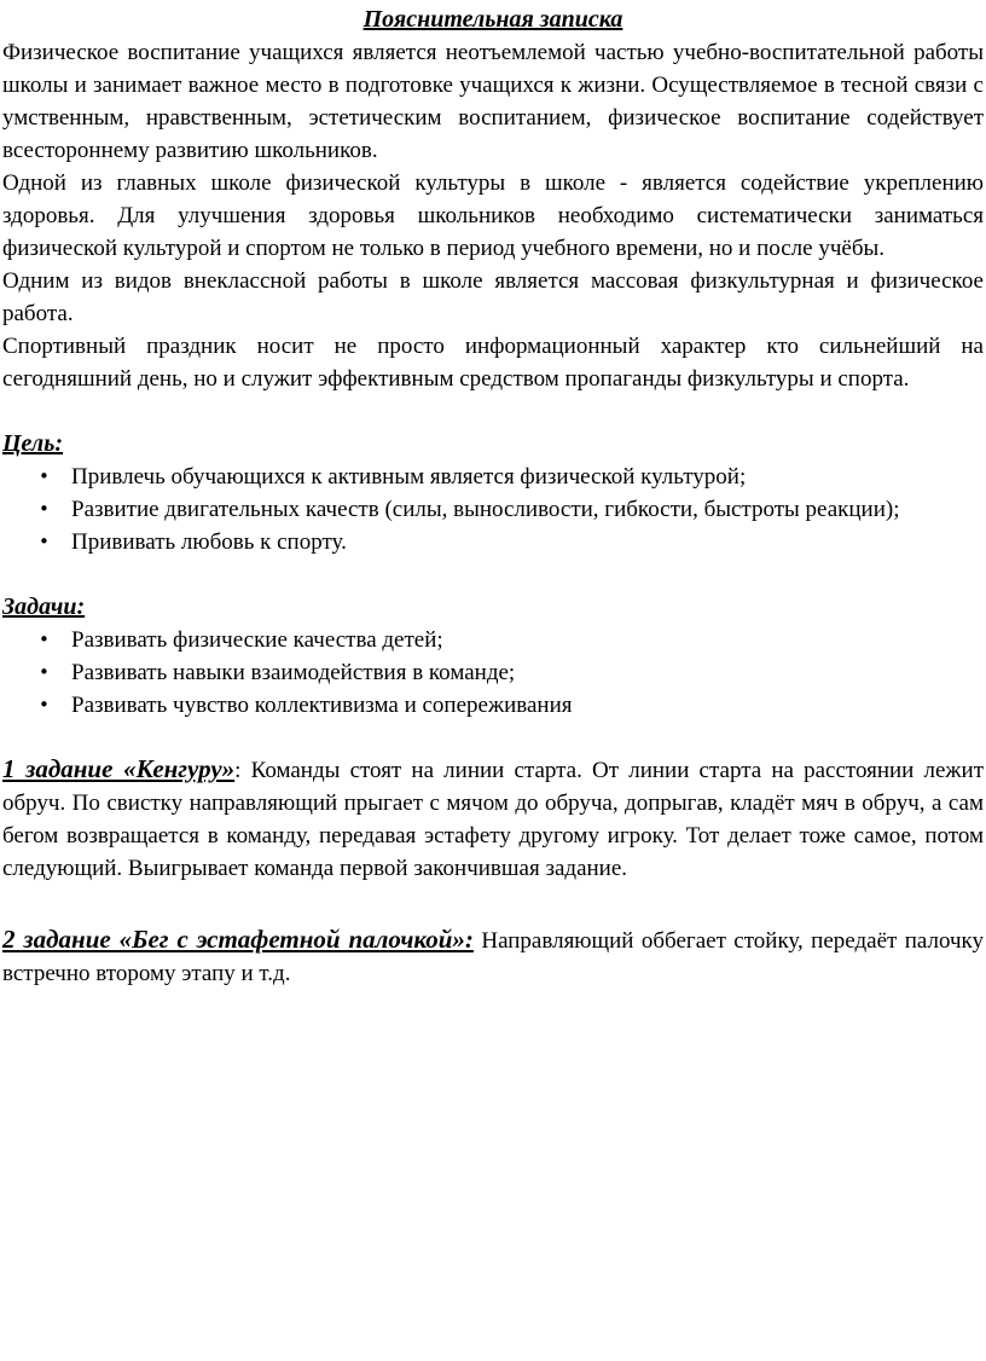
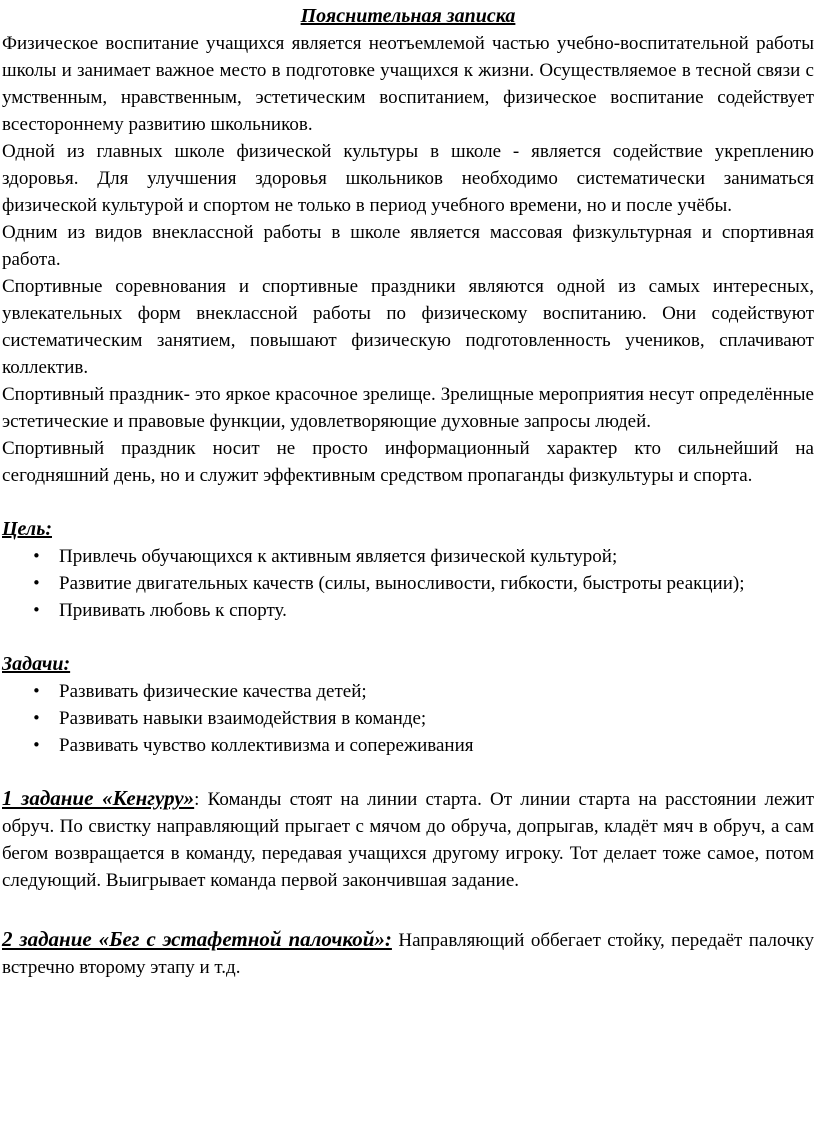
  Пояснительная записка
  Физическое воспитание учащихся является неотъемлемой частью учебно-воспитательной работы школы и занимает важное место в подготовке учащихся к жизни. Осуществляемое в тесной связи с умственным, нравственным, эстетическим воспитанием, физическое воспитание содействует всестороннему развитию школьников.
  Одной из главных школе физической культуры в школе - является содействие укреплению здоровья. Для улучшения здоровья школьников необходимо систематически заниматься физической культурой и спортом не только в период учебного времени, но и после учёбы.
- Одним из видов внеклассной работы в школе является массовая физкультурная и физическое работа.
+ Одним из видов внеклассной работы в школе является массовая физкультурная и спортивная работа.
+ Спортивные соревнования и спортивные праздники являются одной из самых интересных, увлекательных форм внеклассной работы по физическому воспитанию. Они содействуют систематическим занятием, повышают физическую подготовленность учеников, сплачивают коллектив.
+ Спортивный праздник- это яркое красочное зрелище. Зрелищные мероприятия несут определённые эстетические и правовые функции, удовлетворяющие духовные запросы людей.
  Спортивный праздник носит не просто информационный характер кто сильнейший на сегодняшний день, но и служит эффективным средством пропаганды физкультуры и спорта.
  Цель:
  •
  Привлечь обучающихся к активным является физической культурой;
  •
  Развитие двигательных качеств (силы, выносливости, гибкости, быстроты реакции);
  •
  Прививать любовь к спорту.
  Задачи:
  •
  Развивать физические качества детей;
  •
  Развивать навыки взаимодействия в команде;
  •
  Развивать чувство коллективизма и сопереживания
- 1 задание «Кенгуру»: Команды стоят на линии старта. От линии старта на расстоянии лежит обруч. По свистку направляющий прыгает с мячом до обруча, допрыгав, кладёт мяч в обруч, а сам бегом возвращается в команду, передавая эстафету другому игроку. Тот делает тоже самое, потом следующий. Выигрывает команда первой закончившая задание.
+ 1 задание «Кенгуру»: Команды стоят на линии старта. От линии старта на расстоянии лежит обруч. По свистку направляющий прыгает с мячом до обруча, допрыгав, кладёт мяч в обруч, а сам бегом возвращается в команду, передавая учащихся другому игроку. Тот делает тоже самое, потом следующий. Выигрывает команда первой закончившая задание.
  2 задание «Бег с эстафетной палочкой»: Направляющий оббегает стойку, передаёт палочку встречно второму этапу и т.д.
